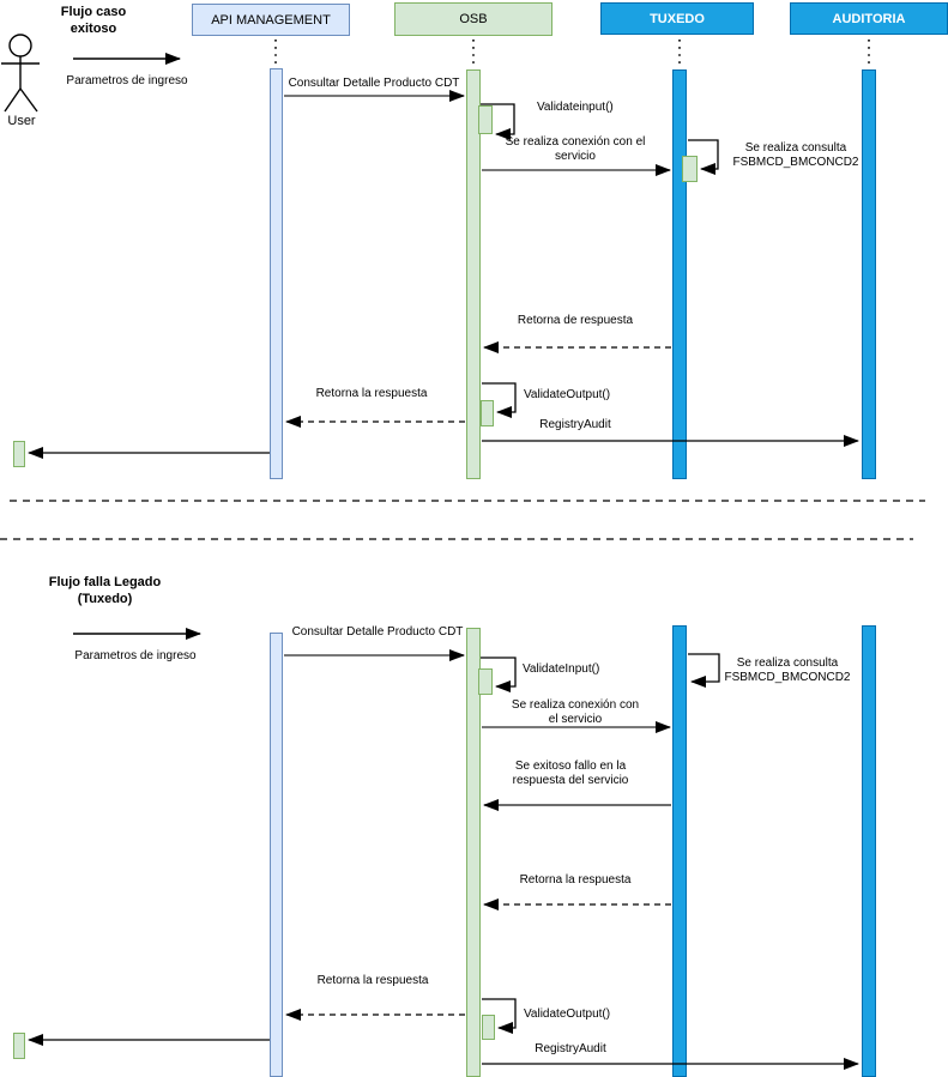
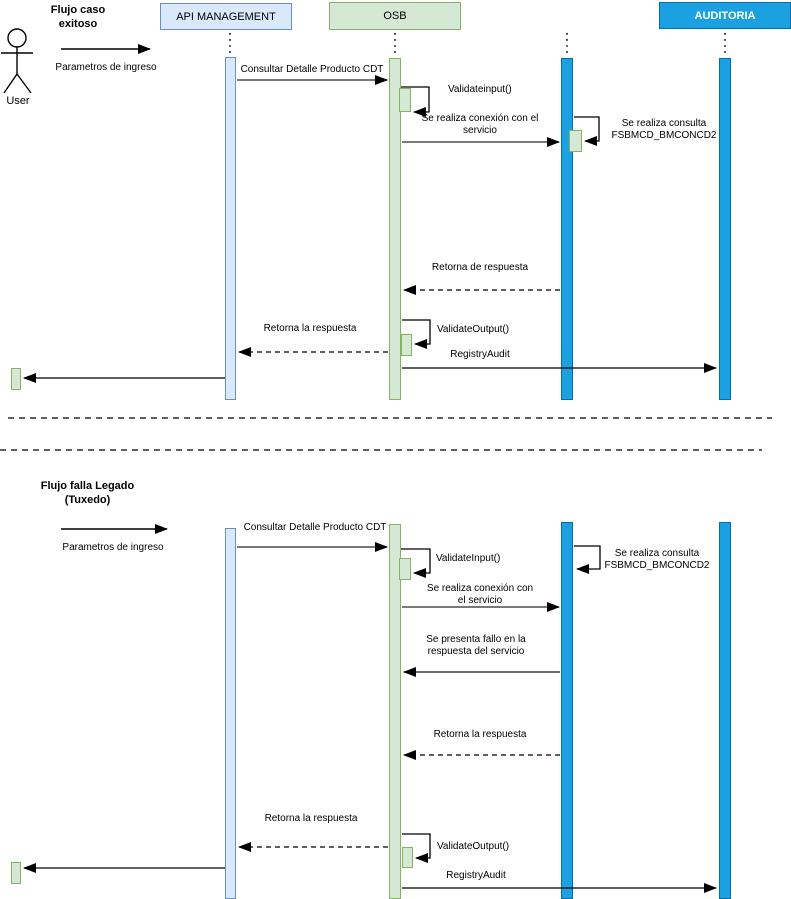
  API MANAGEMENT
  OSB
- TUXEDO
  AUDITORIA
  User
  Flujo caso exitoso
  Parametros de ingreso
  Consultar Detalle Producto CDT
  Validateinput()
  Se realiza conexión con el servicio
  Se realiza consulta FSBMCD_BMCONCD2
  Retorna de respuesta
  ValidateOutput()
  Retorna la respuesta
  RegistryAudit
  Flujo falla Legado (Tuxedo)
  Parametros de ingreso
  Consultar Detalle Producto CDT
  ValidateInput()
  Se realiza conexión con el servicio
  Se realiza consulta FSBMCD_BMCONCD2
- Se exitoso fallo en la respuesta del servicio
+ Se presenta fallo en la respuesta del servicio
  Retorna la respuesta
  Retorna la respuesta
  ValidateOutput()
  RegistryAudit
